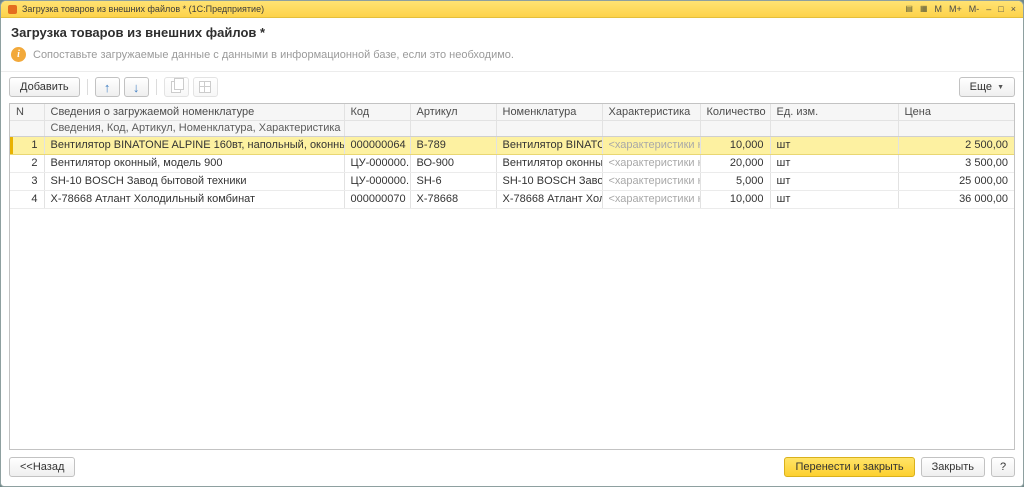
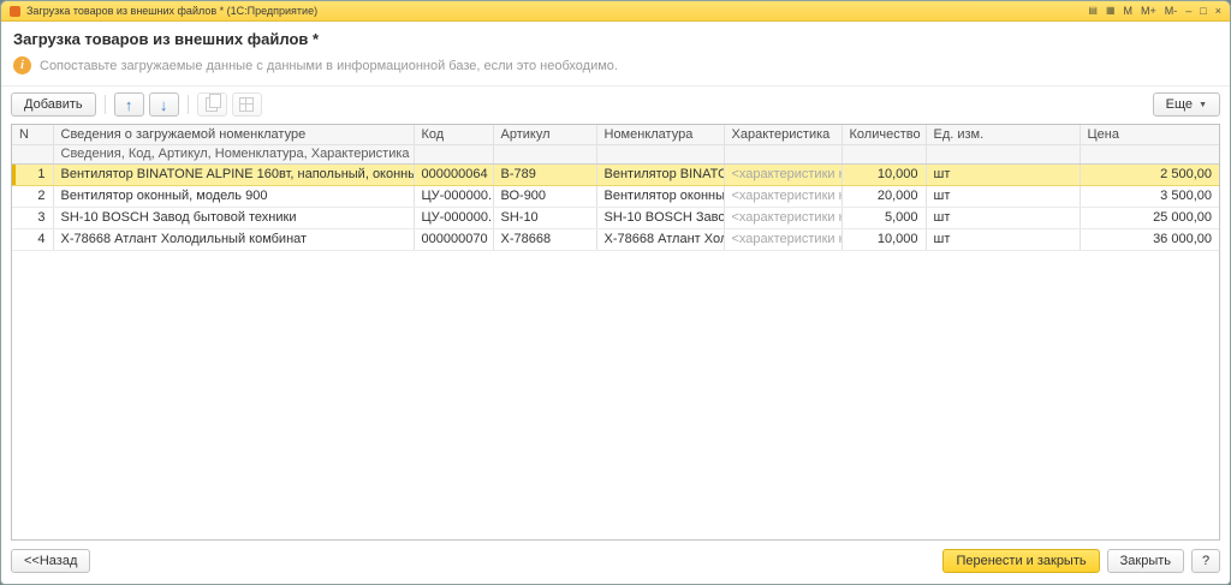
  Загрузка товаров из внешних файлов * (1С:Предприятие)
  ▤
  ▦
  M
  M+
  M-
  –
  □
  ×
  Загрузка товаров из внешних файлов *
  i
  Сопоставьте загружаемые данные с данными в информационной базе, если это необходимо.
  Добавить
  ↑
  ↓
  Еще
  N	Сведения о загружаемой номенклатуре	Код	Артикул	Номенклатура	Характеристика	Количество	Ед. изм.	Цена
  	Сведения, Код, Артикул, Номенклатура, Характеристика
  1	Вентилятор BINATONE ALPINE 160вт, напольный, оконны	000000064	В-789	Вентилятор BINATO	<характеристики	10,000	шт	2 500,00
  2	Вентилятор оконный, модель 900	ЦУ-000000.	ВО-900	Вентилятор оконны	<характеристики	20,000	шт	3 500,00
- 3	SH-10 BOSCH Завод бытовой техники	ЦУ-000000.	SH-6	SH-10 BOSCH Заво	<характеристики	5,000	шт	25 000,00
+ 3	SH-10 BOSCH Завод бытовой техники	ЦУ-000000.	SH-10	SH-10 BOSCH Заво	<характеристики	5,000	шт	25 000,00
  4	Х-78668 Атлант Холодильный комбинат	000000070	Х-78668	Х-78668 Атлант Хо	<характеристики	10,000	шт	36 000,00
  <<Назад
  Перенести и закрыть
  Закрыть
  ?
